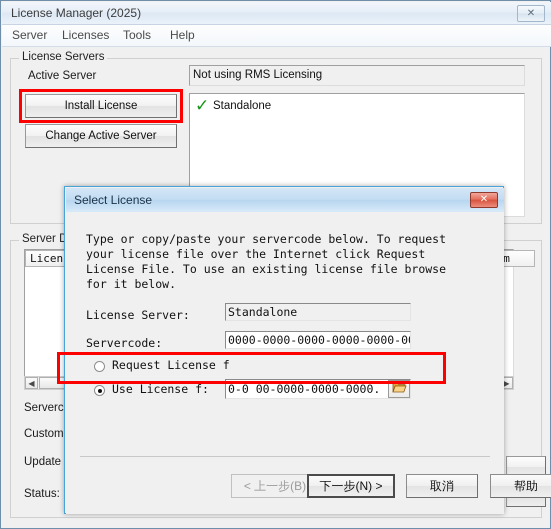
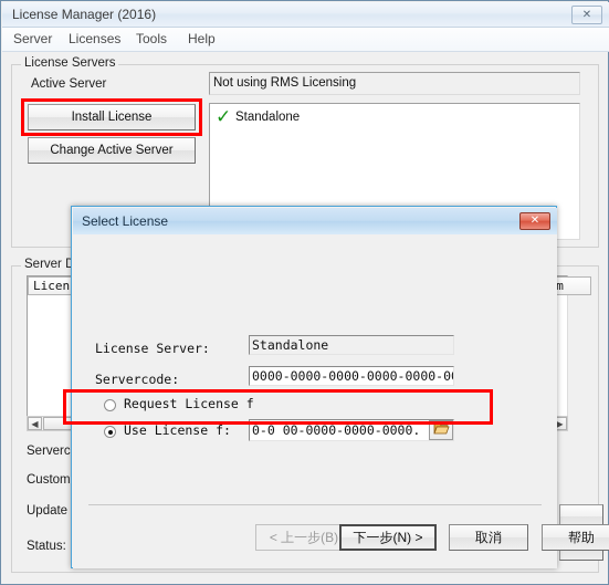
- License Manager (2025)
+ License Manager (2016)
  ✕
  Server
  Licenses
  Tools
  Help
  License Servers
  Active Server
  Not using RMS Licensing
  Install License
  Change Active Server
  ✓
  Standalone
  Server
  Licen
  ◀
  ▶
  Serverc
  Custom
  Update
  Status:
  Select License
  ✕
- Type or copy/paste your servercode below. To request
- your license file over the Internet click Request
- License File. To use an existing license file browse
- for it below.
  License Server:
  Standalone
  Servercode:
  0000-0000-0000-0000-0000-0
  Request License f
  Use License f:
  0-0 00-0000-0000-0000.
  < 上一步(B)
  下一步(N) >
  取消
  帮助
